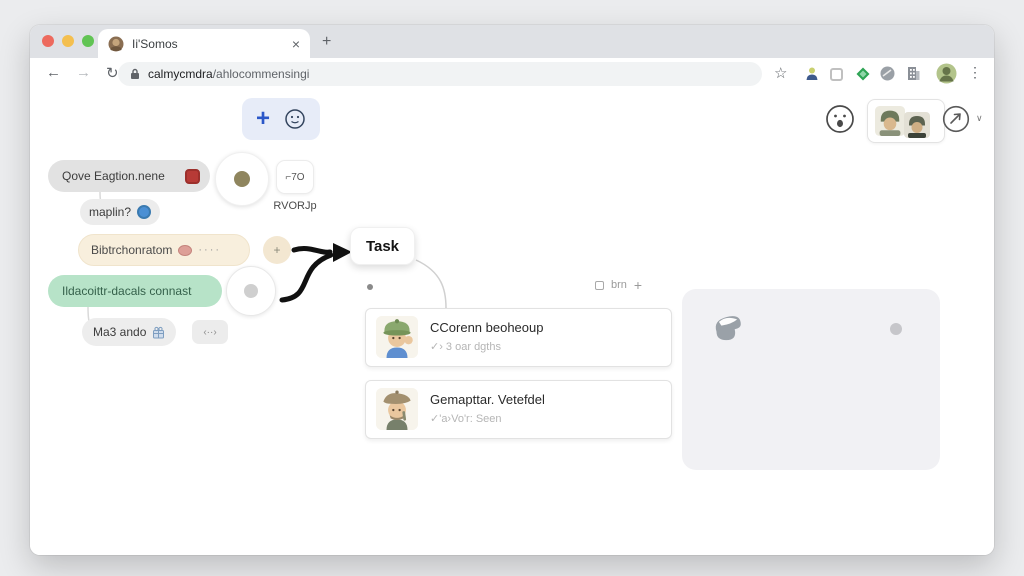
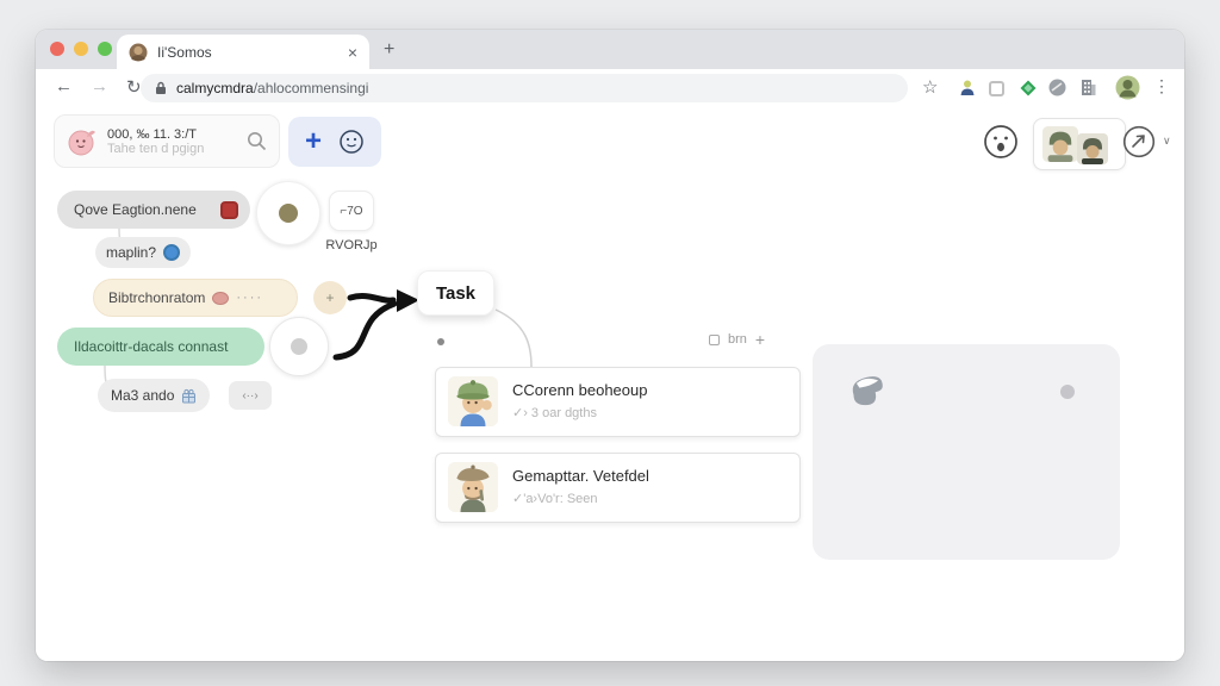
  Ii'Somos
  ×
  +
  ←
  →
  ↻
  calmycmdra/ahlocommensingi
  ☆
  ⋮
+ 000, ‰ 11. 3:/T
+ Tahe ten d pgign
  +
  ∨
  Qove Eagtion.nene
  ⌐7O
  RVORJp
  maplin?
  Bibtrchonratom
  ····
  +
  Ildacoittr-dacals connast
  Ma3 ando
  ‹··›
  Task
  brn
  +
  CCorenn beoheoup
  ✓› 3 oar dgths
  Gemapttar. Vetefdel
  ✓'a›Vo'r: Seen
